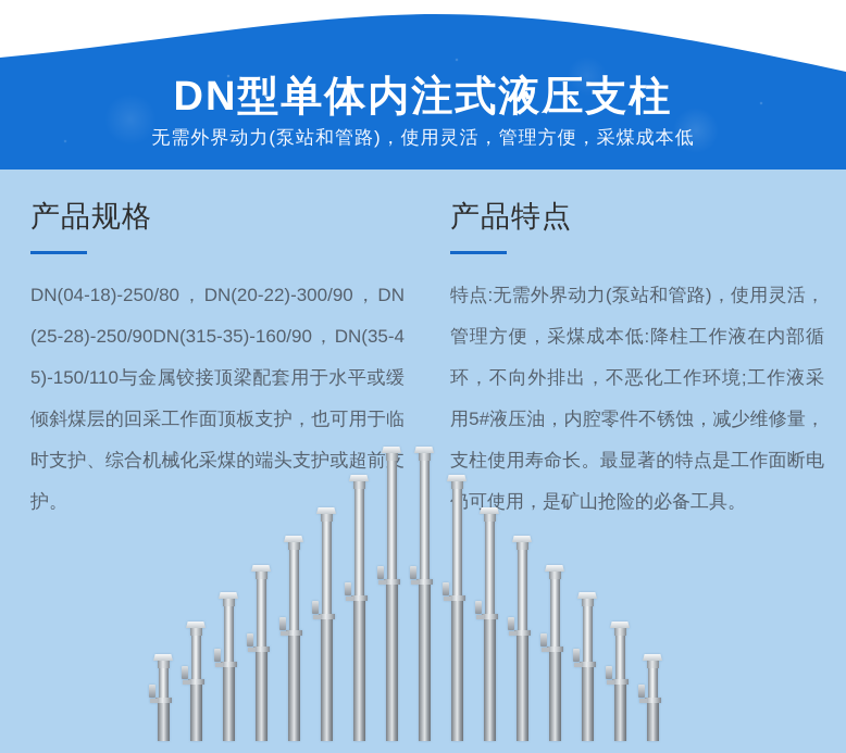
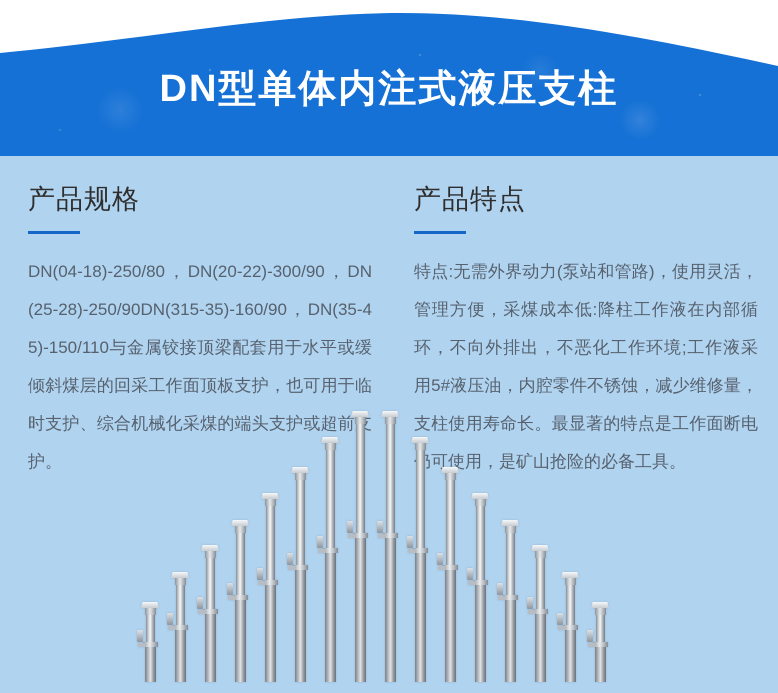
  DN型单体内注式液压支柱
- 无需外界动力(泵站和管路)，使用灵活，管理方便，采煤成本低
  产品规格
  DN(04-18)-250/80，DN(20-22)-300/90，DN(25-28)-250/90DN(315-35)-160/90，DN(35-45)-150/110与金属铰接顶梁配套用于水平或缓倾斜煤层的回采工作面顶板支护，也可用于临时支护、综合机械化采煤的端头支护或超前护。
  产品特点
  特点:无需外界动力(泵站和管路)，使用灵活，管理方便，采煤成本低:降柱工作液在内部循环，不向外排出，不恶化工作环境;工作液采用5#液压油，内腔零件不锈蚀，减少维修量，支柱使用寿命长。最显著的特点是工作面断电可使用，是矿山抢险的必备工具。
